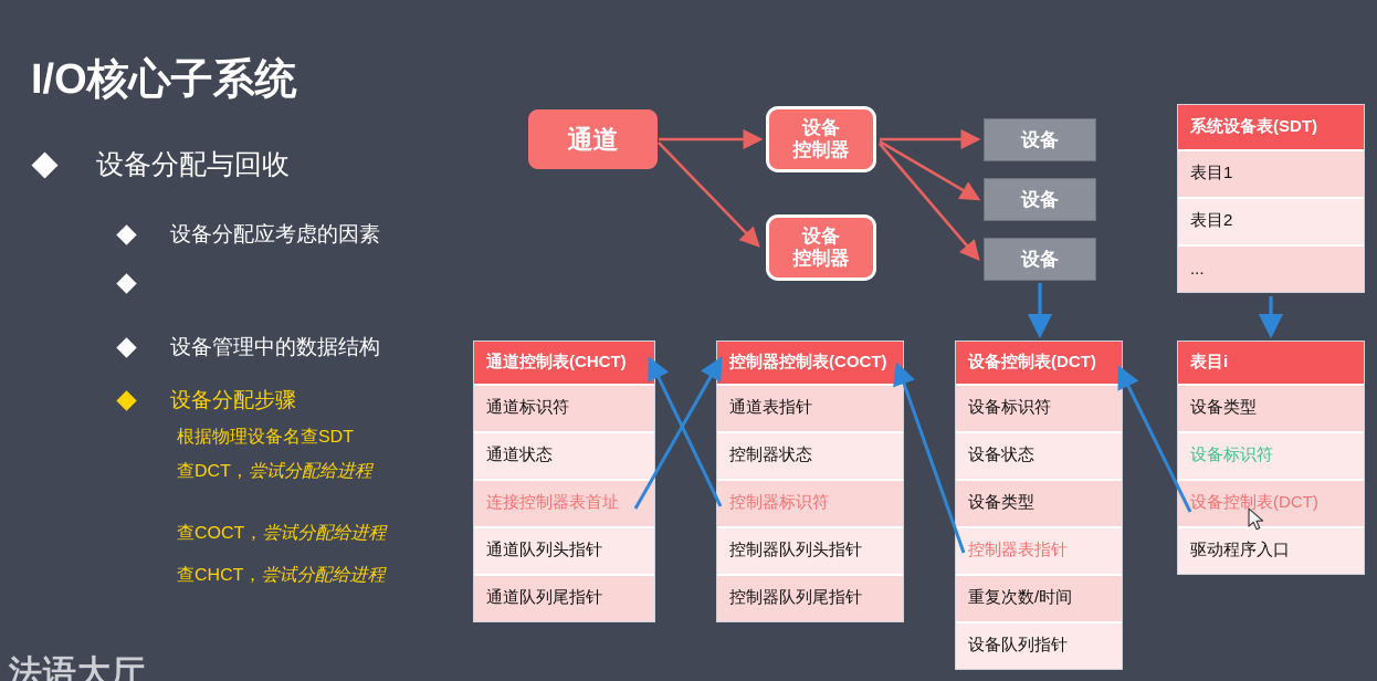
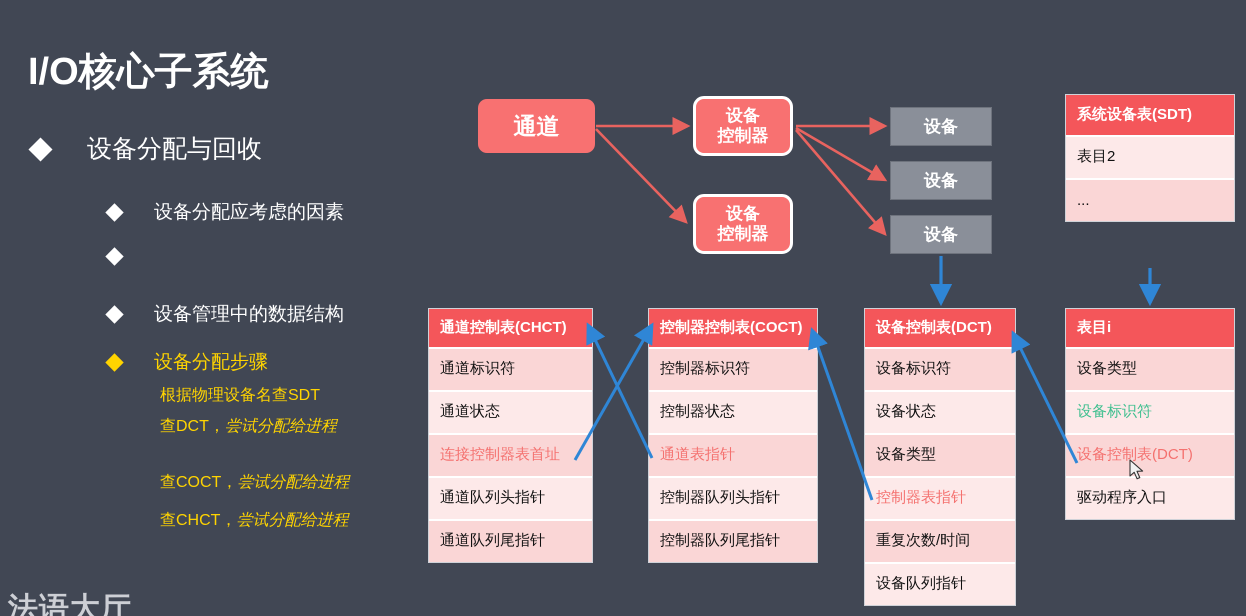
  I/O核心子系统
  设备分配与回收
  设备分配应考虑的因素
  设备管理中的数据结构
  设备分配步骤
  根据物理设备名查SDT
  查DCT，尝试分配给进程
  查COCT，尝试分配给进程
  查CHCT，尝试分配给进程
  法语大厅
  通道
  设备
  控制器
  设备
  控制器
  设备
  设备
  设备
  系统设备表(SDT)
- 表目1
  表目2
  ...
  通道控制表(CHCT)
  通道标识符
  通道状态
  连接控制器表首址
  通道队列头指针
  通道队列尾指针
  控制器控制表(COCT)
- 通道表指针
+ 控制器标识符
  控制器状态
- 控制器标识符
+ 通道表指针
  控制器队列头指针
  控制器队列尾指针
  设备控制表(DCT)
  设备标识符
  设备状态
  设备类型
  控制器表指针
  重复次数/时间
  设备队列指针
  表目i
  设备类型
  设备标识符
  设备控制表(DCT)
  驱动程序入口
